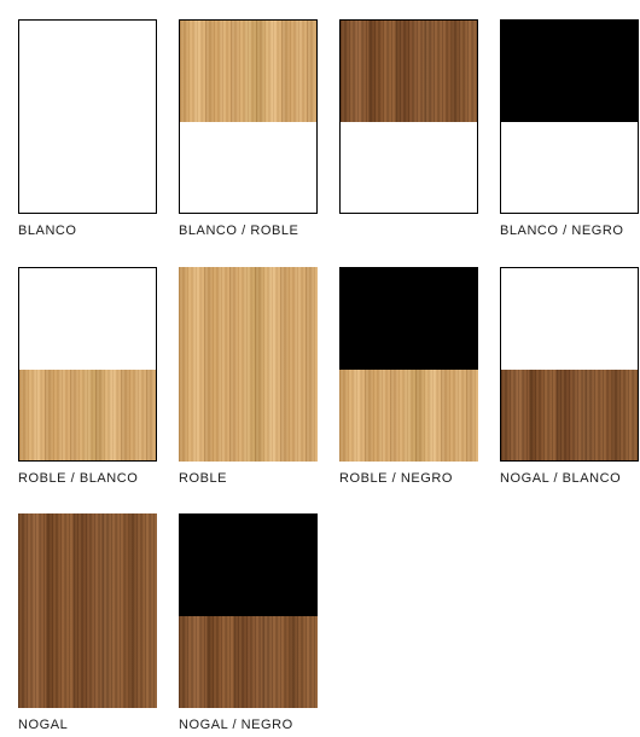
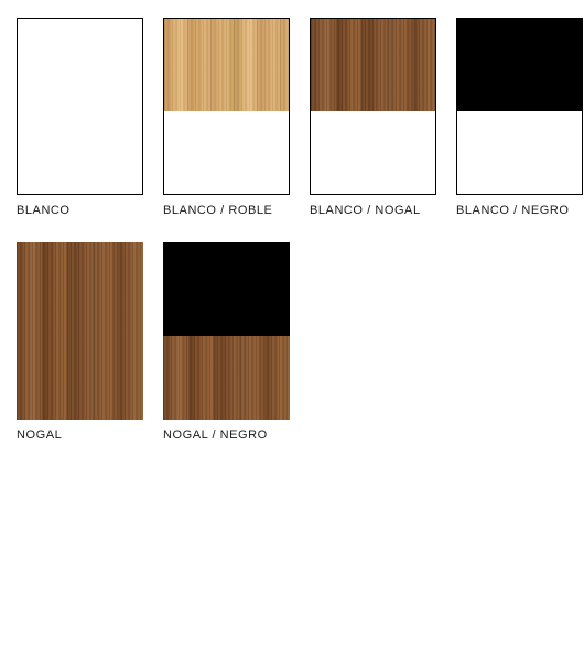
  BLANCO
  BLANCO / ROBLE
+ BLANCO / NOGAL
  BLANCO / NEGRO
- ROBLE / BLANCO
- ROBLE
- ROBLE / NEGRO
- NOGAL / BLANCO
  NOGAL
  NOGAL / NEGRO
